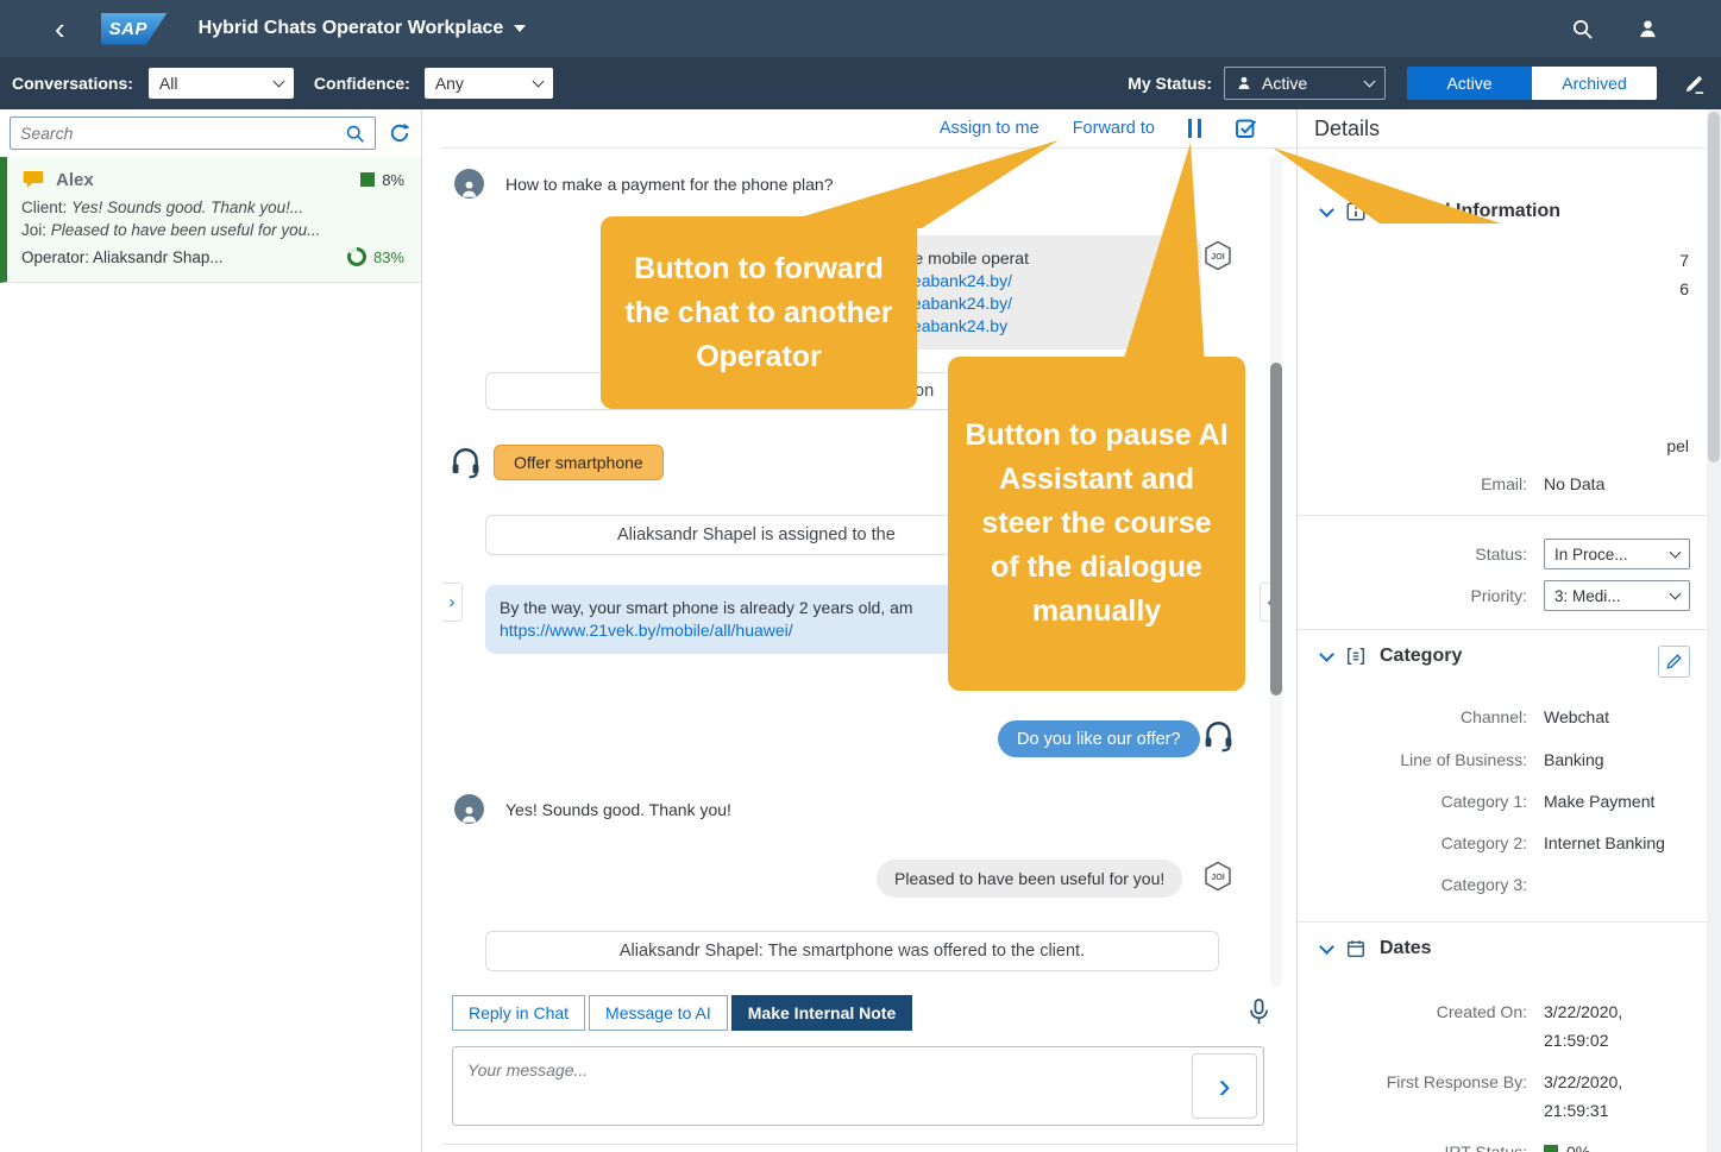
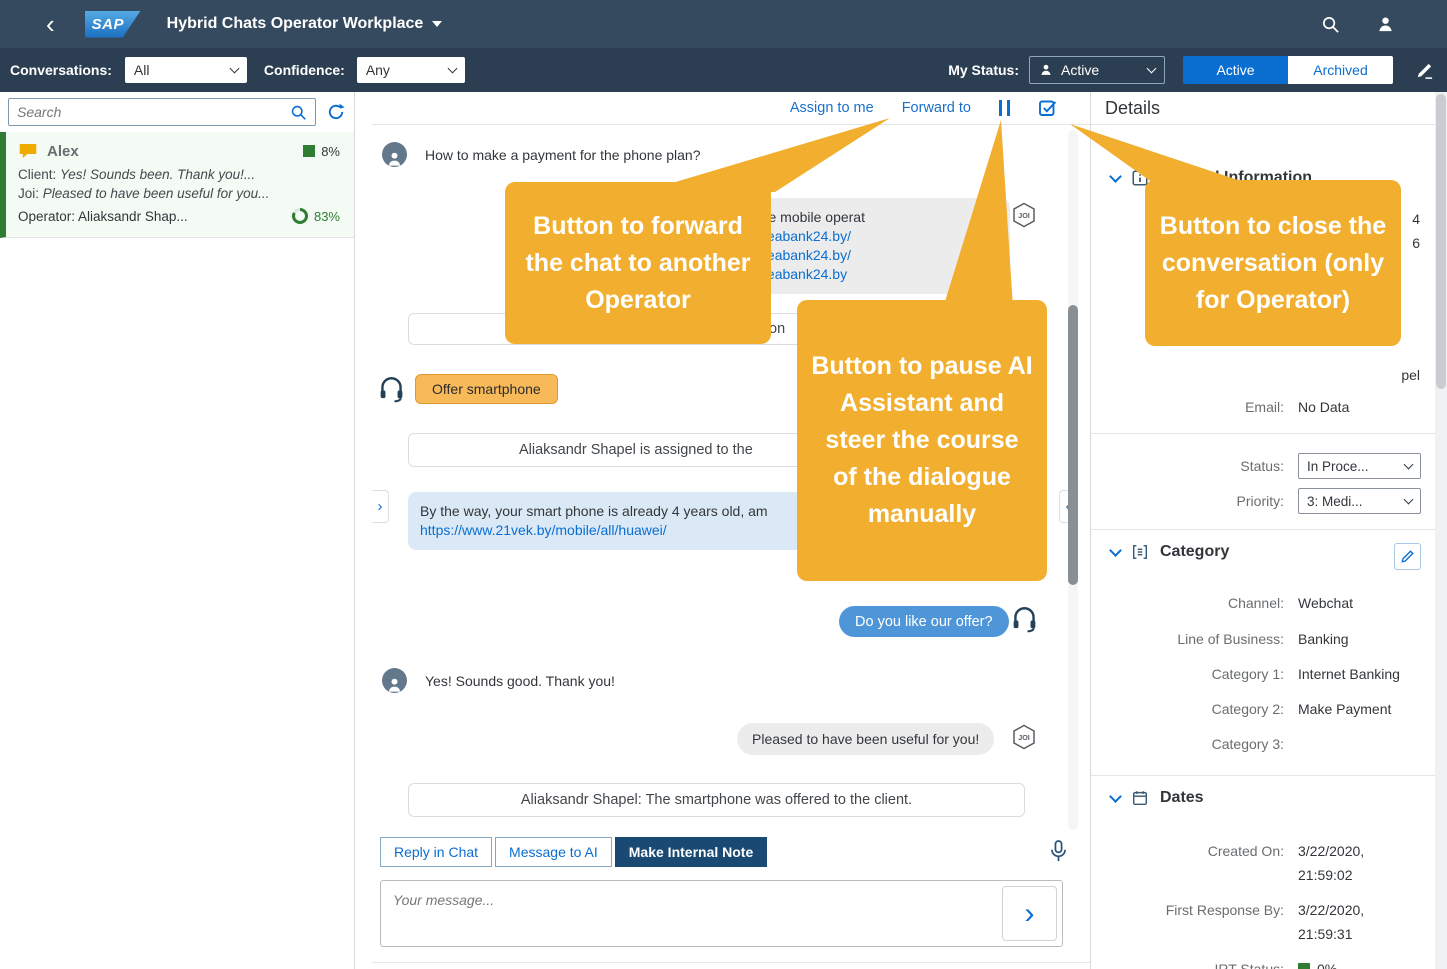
  ‹
  SAP
  Hybrid Chats Operator Workplace
  Conversations:
  All
  Confidence:
  Any
  My Status:
  Active
  Active
  Archived
  Search
  Alex
  8%
- Client: Yes! Sounds good. Thank you!...
+ Client: Yes! Sounds been. Thank you!...
  Joi: Pleased to have been useful for you...
  Operator: Aliaksandr Shap...
  83%
  Assign to me
  Forward to
  How to make a payment for the phone plan?
  JOI
  on
  Offer smartphone
  Aliaksandr Shapel is assigned to the
- By the way, your smart phone is already 2 years old, am
+ By the way, your smart phone is already 4 years old, am
  https://www.21vek.by/mobile/all/huawei/
  Do you like our offer?
  Yes! Sounds good. Thank you!
  Pleased to have been useful for you!
  JOI
  Aliaksandr Shapel: The smartphone was offered to the client.
  ›
  Reply in Chat
  Message to AI
  Make Internal Note
  Your message...
  ›
  Details
- 7
+ 4
  6
  pel
  Email:
  No Data
  Status:
  In Proce...
  Priority:
  3: Medi...
  Category
  Channel:
  Webchat
  Line of Business:
  Banking
  Category 1:
- Make Payment
+ Internet Banking
  Category 2:
- Internet Banking
+ Make Payment
  Category 3:
  Dates
  Created On:
  3/22/2020,
  21:59:02
  First Response By:
  3/22/2020,
  21:59:31
  Button to forward the chat to another Operator
  Button to pause AI Assistant and steer the course of the dialogue manually
+ Button to close the conversation (only for Operator)
